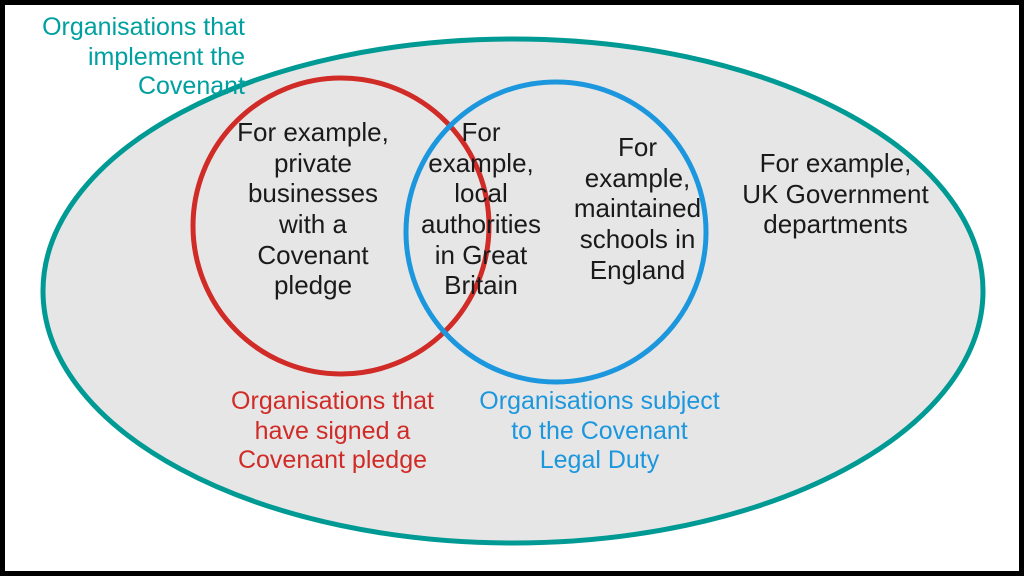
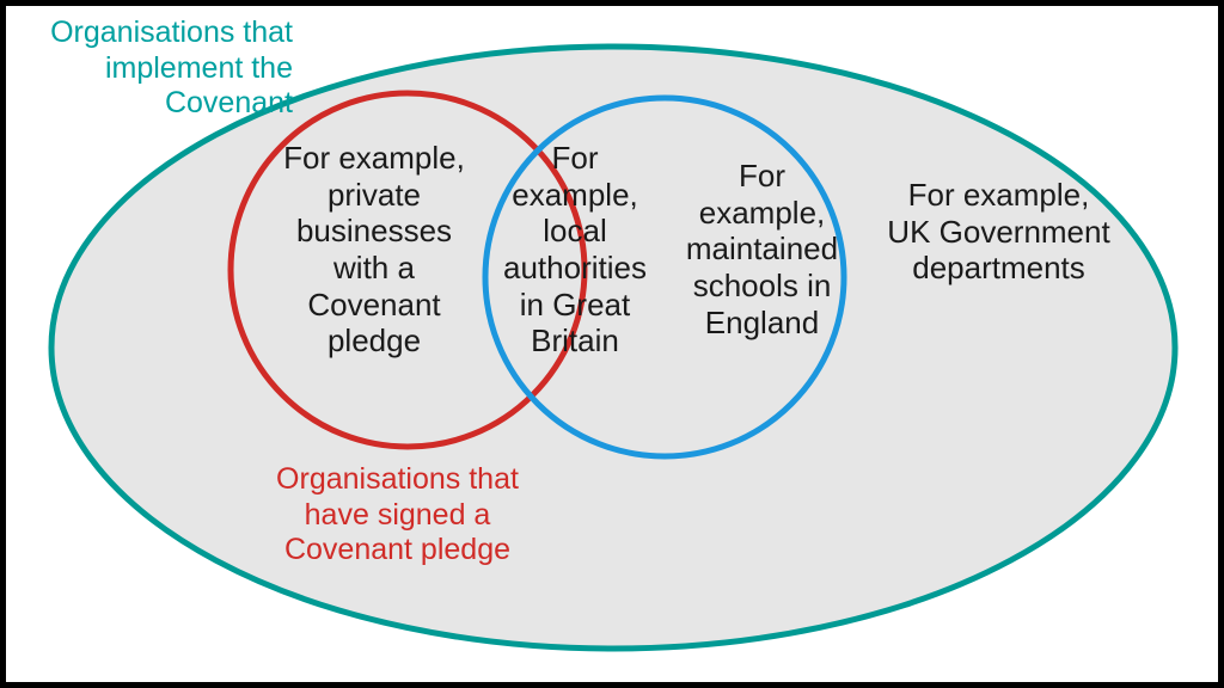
  Organisations that
  implement the
  Covenant
  For example,
  private
  businesses
  with a
  Covenant
  pledge
  For
  example,
  local
  authorities
  in Great
  Britain
  For
  example,
  maintained
  schools in
  England
  For example,
  UK Government
  departments
  Organisations that
  have signed a
  Covenant pledge
- Organisations subject
- to the Covenant
- Legal Duty
